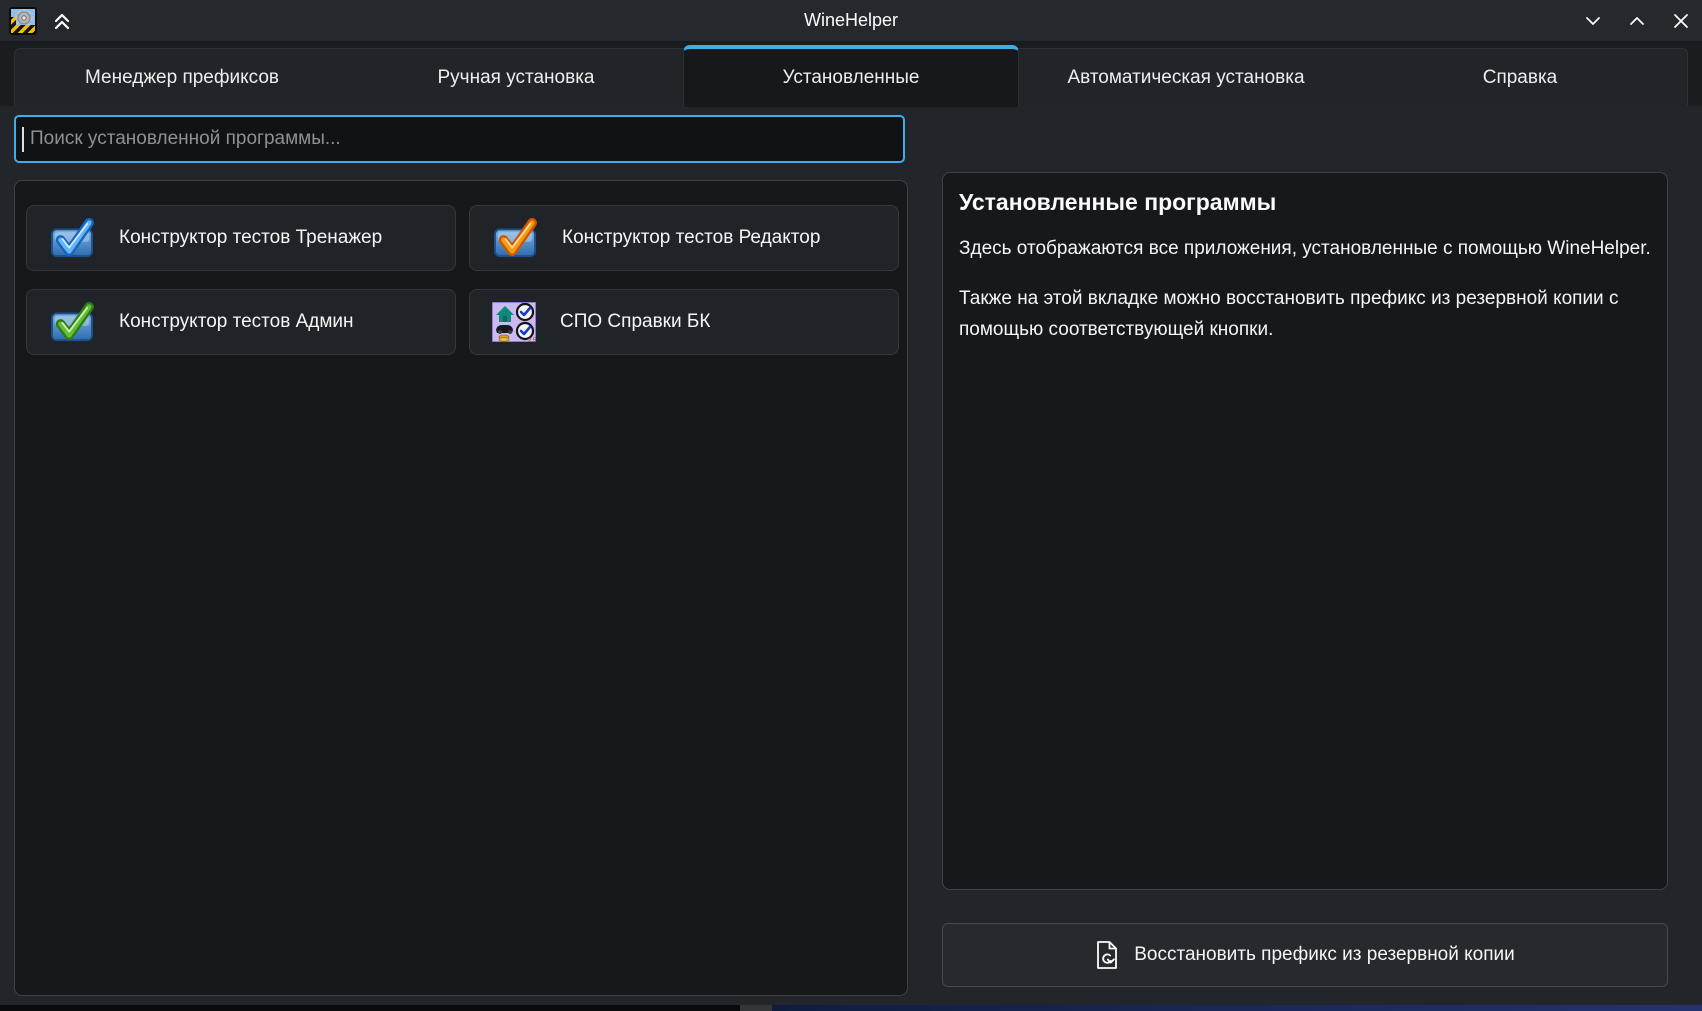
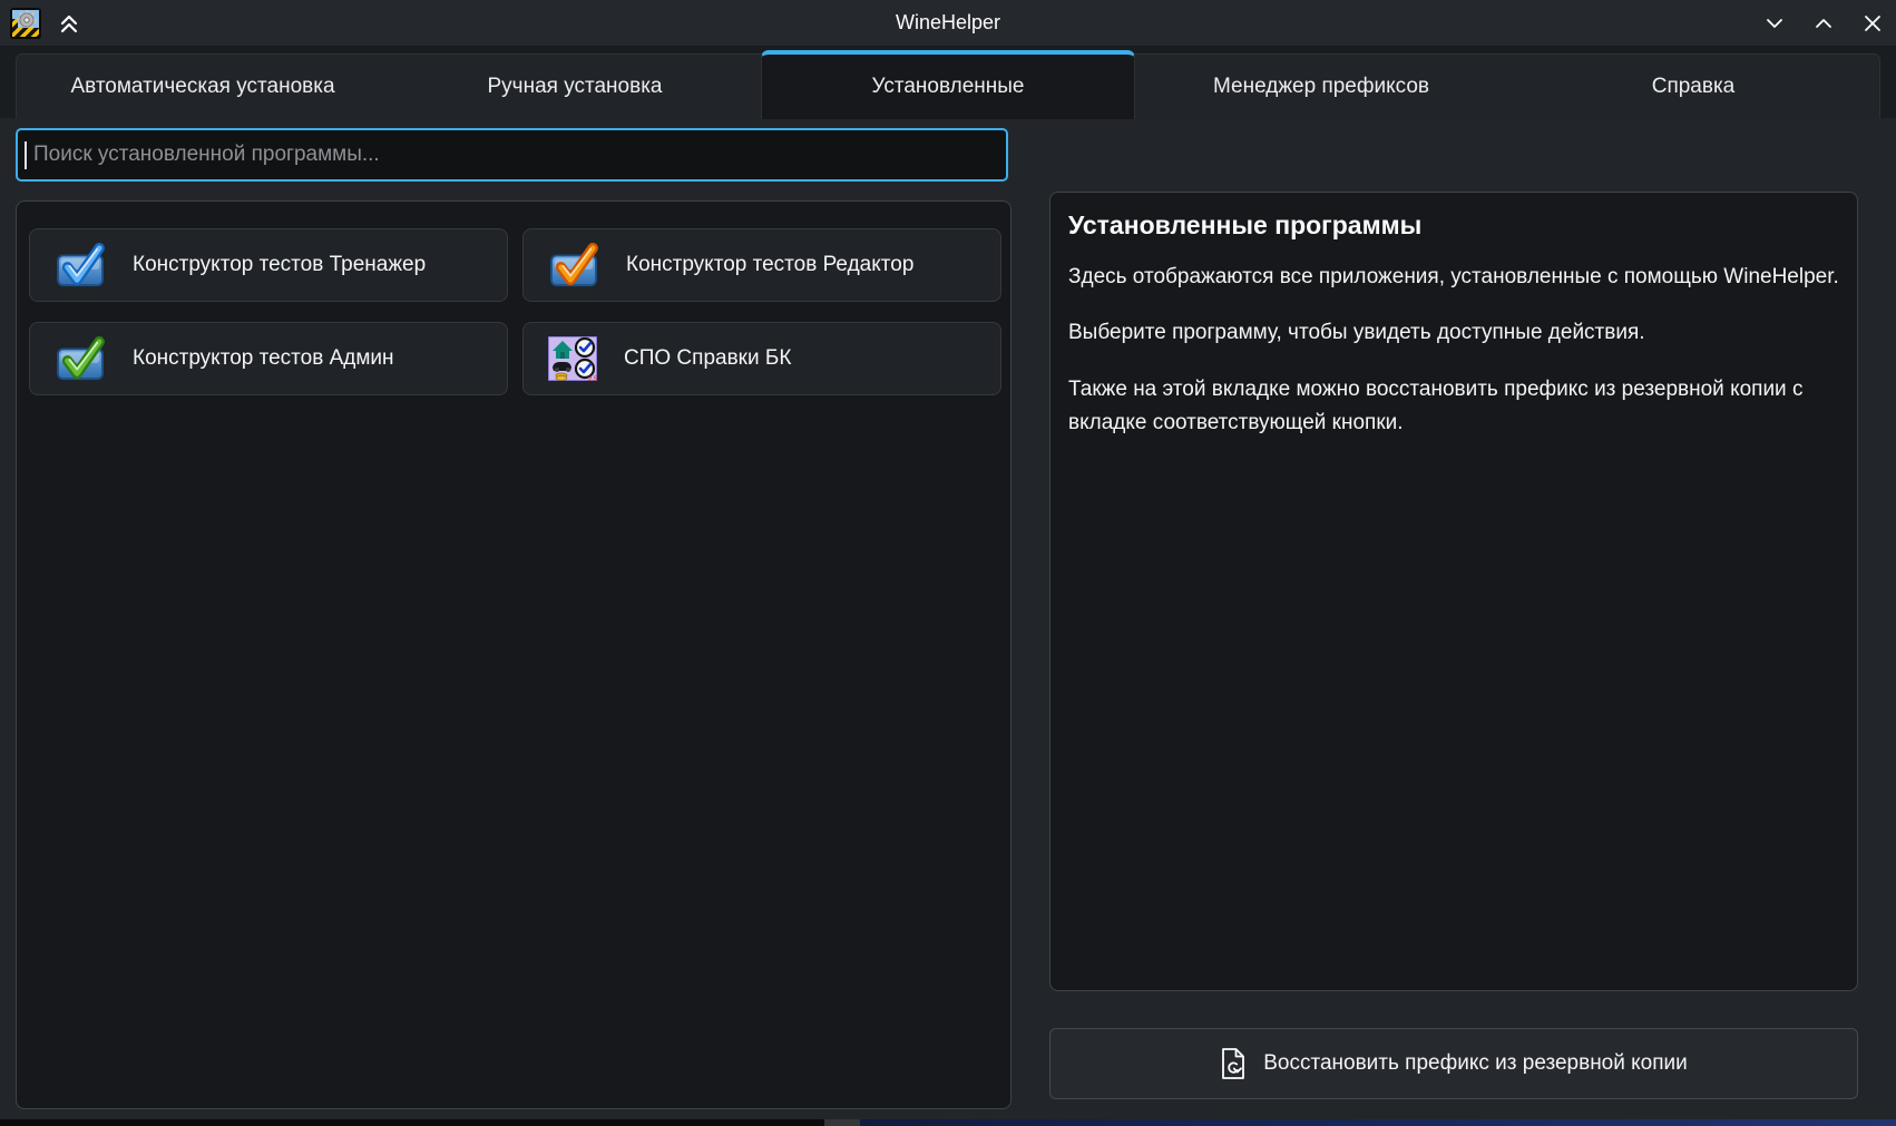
  WineHelper
- Менеджер префиксов
+ Автоматическая установка
  Ручная установка
  Установленные
- Автоматическая установка
+ Менеджер префиксов
  Справка
  Поиск установленной программы...
  Конструктор тестов Тренажер
  Конструктор тестов Редактор
  Конструктор тестов Админ
  СПО Справки БК
  Установленные программы
  Здесь отображаются все приложения, установленные с помощью WineHelper.
+ Выберите программу, чтобы увидеть доступные действия.
- Также на этой вкладке можно восстановить префикс из резервной копии с помощью соответствующей кнопки.
+ Также на этой вкладке можно восстановить префикс из резервной копии с вкладке соответствующей кнопки.
  Восстановить префикс из резервной копии
